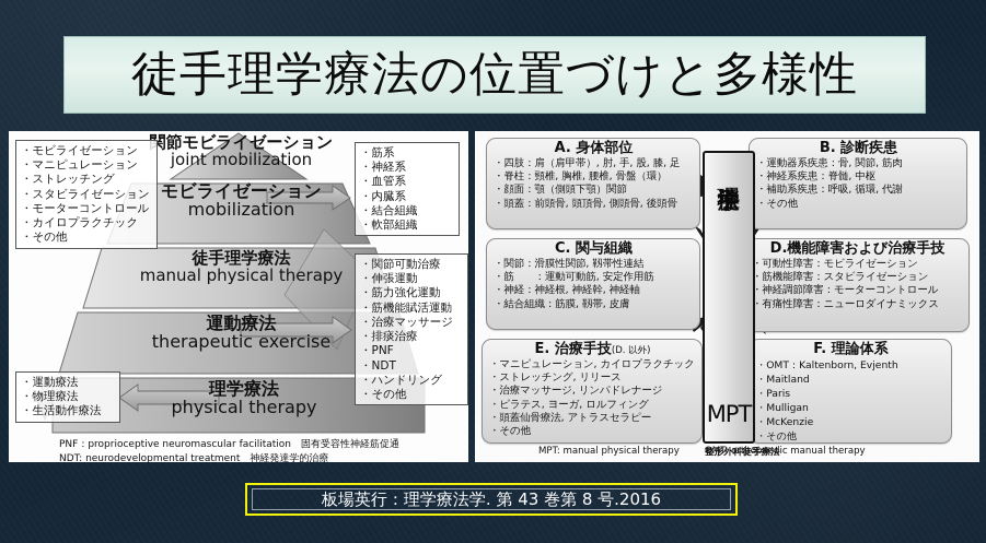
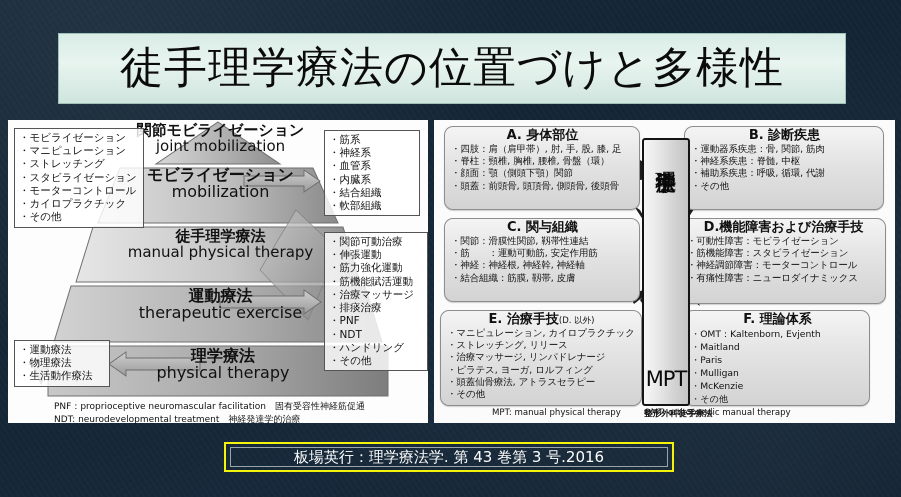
  徒手理学療法の位置づけと多様性
  関節モビライゼーション
  joint mobilization
  モビライゼーション
  mobilization
  徒手理学療法
  manual physical therapy
  運動療法
  therapeutic exercise
  理学療法
  physical therapy
  ・モビライゼーション
  ・マニピュレーション
  ・ストレッチング
  ・スタビライゼーション
  ・モーターコントロール
  ・カイロプラクチック
  ・その他
  ・筋系
  ・神経系
  ・血管系
  ・内臓系
  ・結合組織
  ・軟部組織
  ・関節可動治療
  ・伸張運動
  ・筋力強化運動
  ・筋機能賦活運動
  ・治療マッサージ
  ・排痰治療
  ・PNF
  ・NDT
  ・ハンドリング
  ・その他
  ・運動療法
  ・物理療法
  ・生活動作療法
  PNF：proprioceptive neuromascular facilitation 固有受容性神経筋促通
  NDT: neurodevelopmental treatment 神経発達学的治療
  A. 身体部位
  ・四肢：肩（肩甲帯）, 肘, 手, 股, 膝, 足
  ・脊柱：頸椎, 胸椎, 腰椎, 骨盤（環）
  ・顔面：顎（側頭下顎）関節
  ・頭蓋：前頭骨, 頭頂骨, 側頭骨, 後頭骨
  B. 診断疾患
  ・運動器系疾患：骨, 関節, 筋肉
  ・神経系疾患：脊髄, 中枢
  ・補助系疾患：呼吸, 循環, 代謝
  ・その他
  C. 関与組織
  ・関節：滑膜性関節, 靱帯性連結
  ・筋 ：運動可動筋, 安定作用筋
  ・神経：神経根, 神経幹, 神経軸
  ・結合組織：筋膜, 靱帯, 皮膚
  D.機能障害および治療手技
  ・可動性障害：モビライゼーション
  ・筋機能障害：スタビライゼーション
  ・神経調節障害：モーターコントロール
  ・有痛性障害：ニューロダイナミックス
  E. 治療手技(D. 以外)
  ・マニピュレーション, カイロプラクチック
  ・ストレッチング, リリース
  ・治療マッサージ, リンパドレナージ
  ・ピラテス, ヨーガ, ロルフィング
  ・頭蓋仙骨療法, アトラスセラピー
  ・その他
  F. 理論体系
  ・OMT：Kaltenborn, Evjenth
  ・Maitland
  ・Paris
  ・Mulligan
  ・McKenzie
  ・その他
  MPT
  MPT: manual physical therapy
  OMT: orthopaedic manual therapy
  整形外科徒手療法
- 板場英行：理学療法学. 第 43 巻第 8 号.2016
+ 板場英行：理学療法学. 第 43 巻第 3 号.2016
